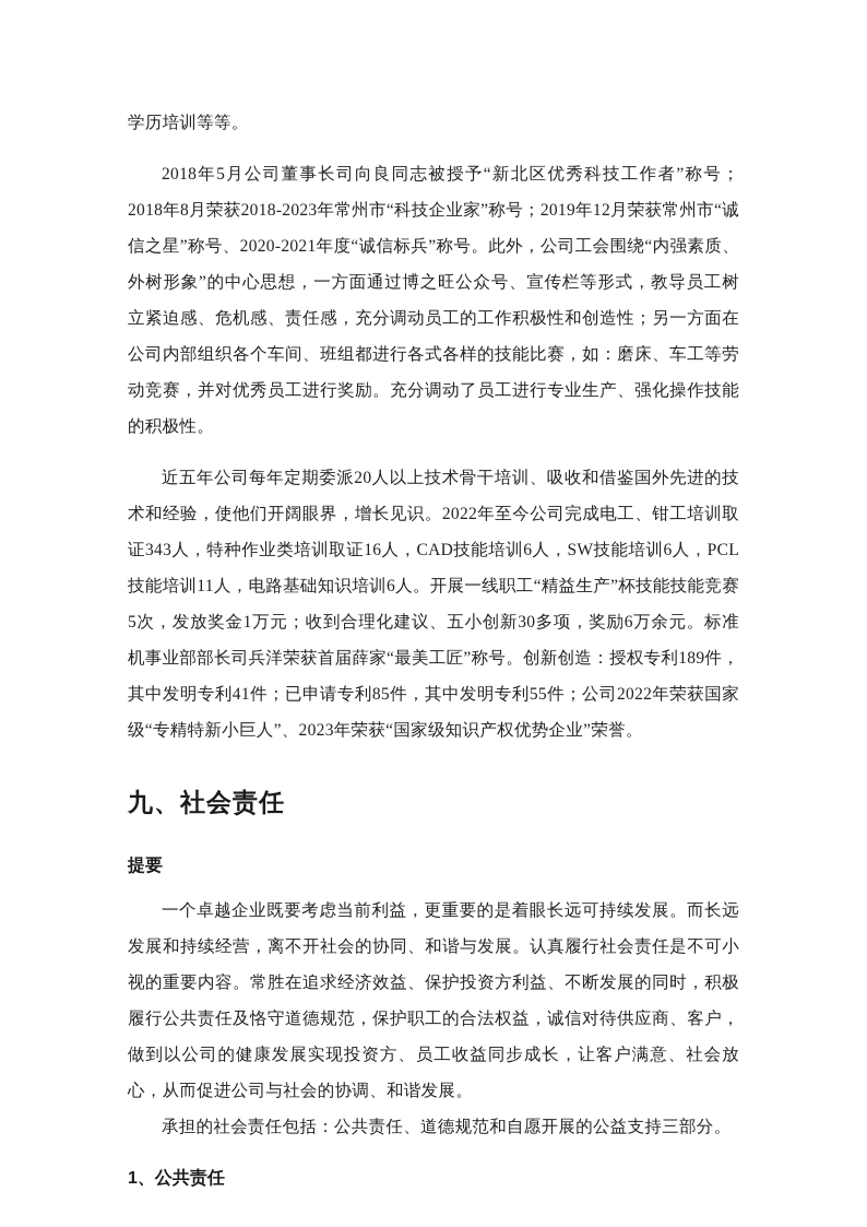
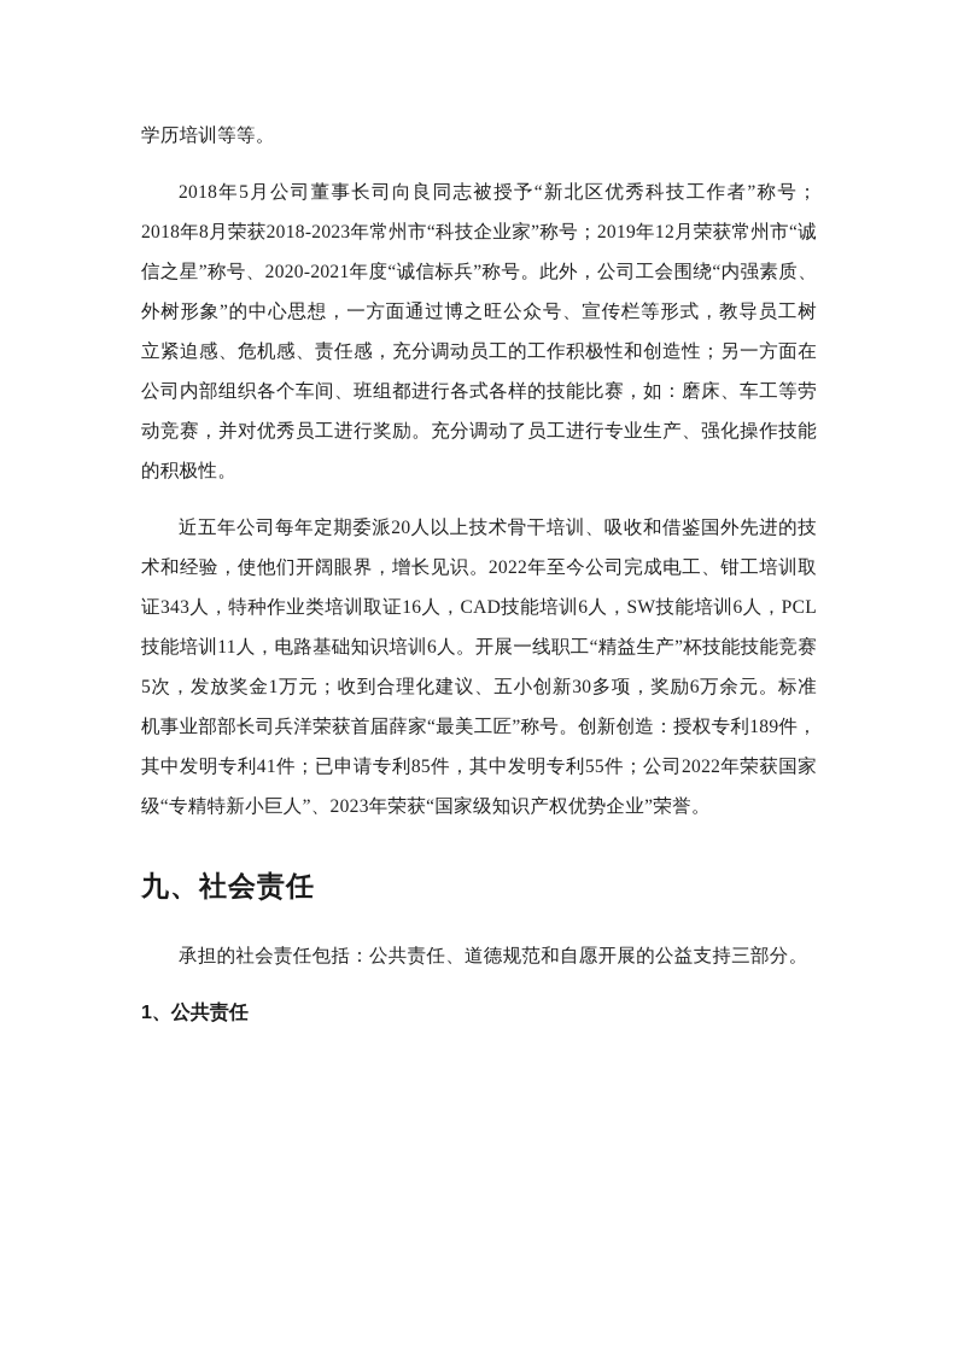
  学历培训等等。
  2018年5月公司董事长司向良同志被授予“新北区优秀科技工作者”称号；2018年8月荣获2018-2023年常州市“科技企业家”称号；2019年12月荣获常州市“诚信之星”称号、2020-2021年度“诚信标兵”称号。此外，公司工会围绕“内强素质、外树形象”的中心思想，一方面通过博之旺公众号、宣传栏等形式，教导员工树立紧迫感、危机感、责任感，充分调动员工的工作积极性和创造性；另一方面在公司内部组织各个车间、班组都进行各式各样的技能比赛，如：磨床、车工等劳动竞赛，并对优秀员工进行奖励。充分调动了员工进行专业生产、强化操作技能的积极性。
  近五年公司每年定期委派20人以上技术骨干培训、吸收和借鉴国外先进的技术和经验，使他们开阔眼界，增长见识。2022年至今公司完成电工、钳工培训取证343人，特种作业类培训取证16人，CAD技能培训6人，SW技能培训6人，PCL技能培训11人，电路基础知识培训6人。开展一线职工“精益生产”杯技能技能竞赛5次，发放奖金1万元；收到合理化建议、五小创新30多项，奖励6万余元。标准机事业部部长司兵洋荣获首届薛家“最美工匠”称号。创新创造：授权专利189件，其中发明专利41件；已申请专利85件，其中发明专利55件；公司2022年荣获国家级“专精特新小巨人”、2023年荣获“国家级知识产权优势企业”荣誉。
  九、社会责任
- 提要
- 一个卓越企业既要考虑当前利益，更重要的是着眼长远可持续发展。而长远发展和持续经营，离不开社会的协同、和谐与发展。认真履行社会责任是不可小视的重要内容。常胜在追求经济效益、保护投资方利益、不断发展的同时，积极履行公共责任及恪守道德规范，保护职工的合法权益，诚信对待供应商、客户，做到以公司的健康发展实现投资方、员工收益同步成长，让客户满意、社会放心，从而促进公司与社会的协调、和谐发展。
  承担的社会责任包括：公共责任、道德规范和自愿开展的公益支持三部分。
  1、公共责任
